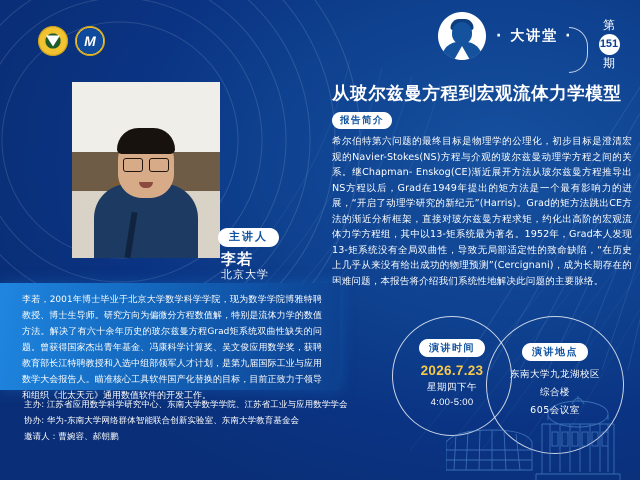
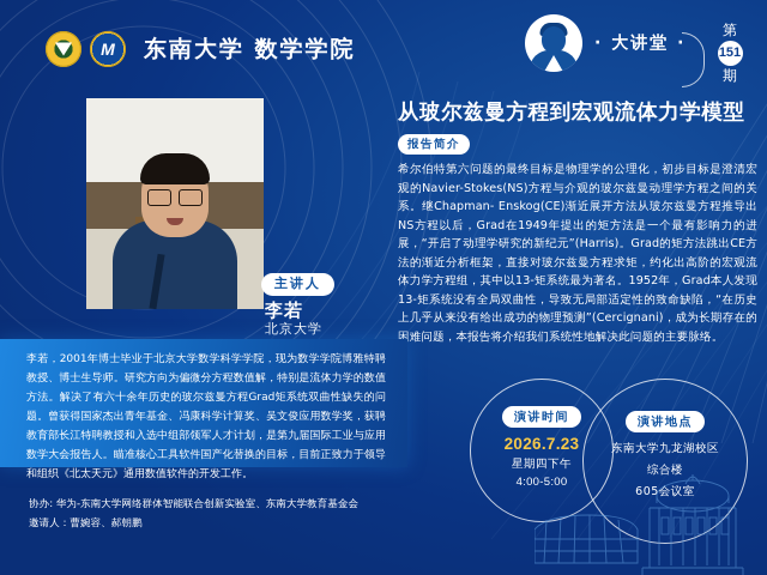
+ 东南大学 数学学院
  · 大讲堂 ·
  第
  151
  期
  主讲人
  李若
  北京大学
  从玻尔兹曼方程到宏观流体力学模型
  报告简介
  希尔伯特第六问题的最终目标是物理学的公理化，初步目标是澄清宏观的Navier-Stokes(NS)方程与介观的玻尔兹曼动理学方程之间的关系。继Chapman- Enskog(CE)渐近展开方法从玻尔兹曼方程推导出NS方程以后，Grad在1949年提出的矩方法是一个最有影响力的进展，“开启了动理学研究的新纪元”(Harris)。Grad的矩方法跳出CE方法的渐近分析框架，直接对玻尔兹曼方程求矩，约化出高阶的宏观流体力学方程组，其中以13-矩系统最为著名。1952年，Grad本人发现13-矩系统没有全局双曲性，导致无局部适定性的致命缺陷，“在历史上几乎从来没有给出成功的物理预测”(Cercignani)，成为长期存在的困难问题，本报告将介绍我们系统性地解决此问题的主要脉络。
  李若，2001年博士毕业于北京大学数学科学学院，现为数学学院博雅特聘教授、博士生导师。研究方向为偏微分方程数值解，特别是流体力学的数值方法。解决了有六十余年历史的玻尔兹曼方程Grad矩系统双曲性缺失的问题。曾获得国家杰出青年基金、冯康科学计算奖、吴文俊应用数学奖，获聘教育部长江特聘教授和入选中组部领军人才计划，是第九届国际工业与应用数学大会报告人。瞄准核心工具软件国产化替换的目标，目前正致力于领导和组织《北太天元》通用数值软件的开发工作。
  演讲时间
  2026.7.23
  星期四下午
  4:00-5:00
  演讲地点
  东南大学九龙湖校区
  综合楼
  605会议室
- 主办: 江苏省应用数学科学研究中心、东南大学数学学院、江苏省工业与应用数学学会
  协办: 华为-东南大学网络群体智能联合创新实验室、东南大学教育基金会
  邀请人：曹婉容、郝朝鹏
